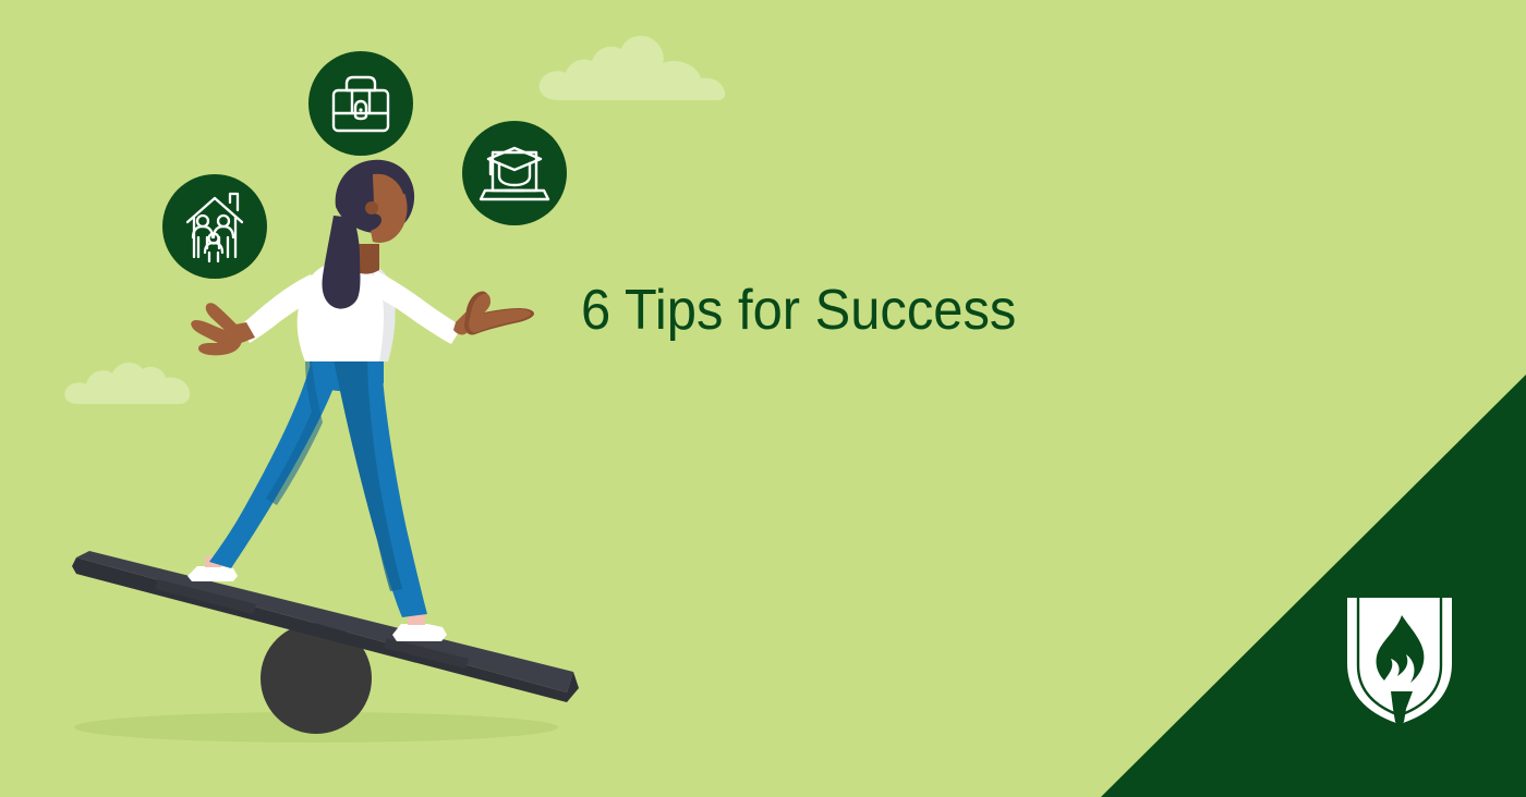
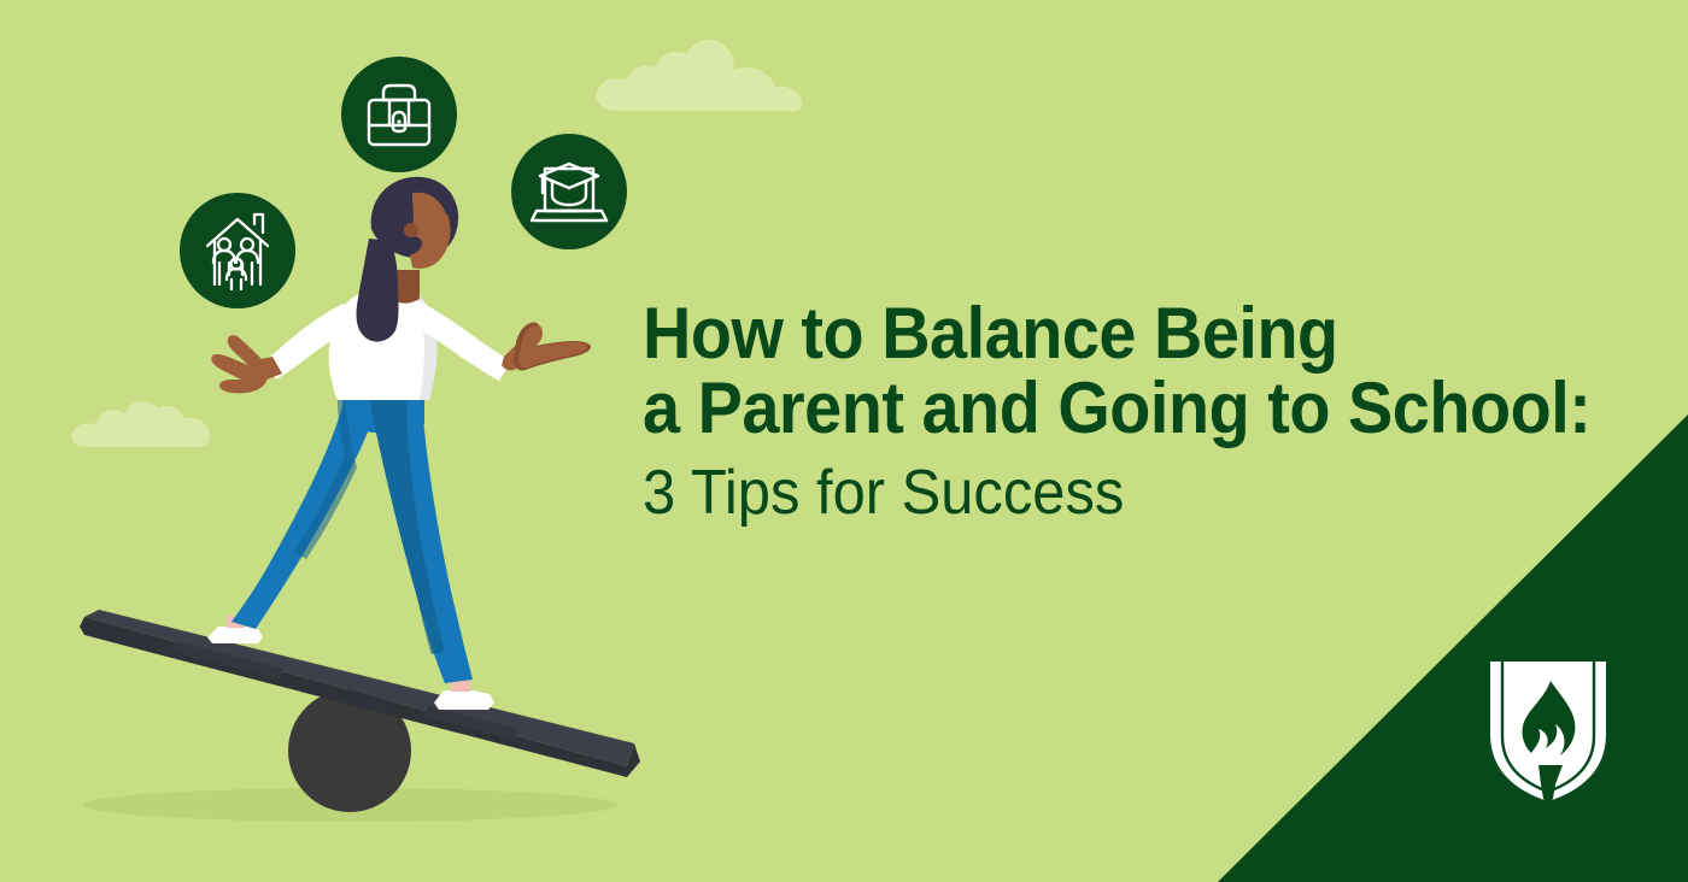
+ How to Balance Being
+ a Parent and Going to School:
- 6 Tips for Success
+ 3 Tips for Success
